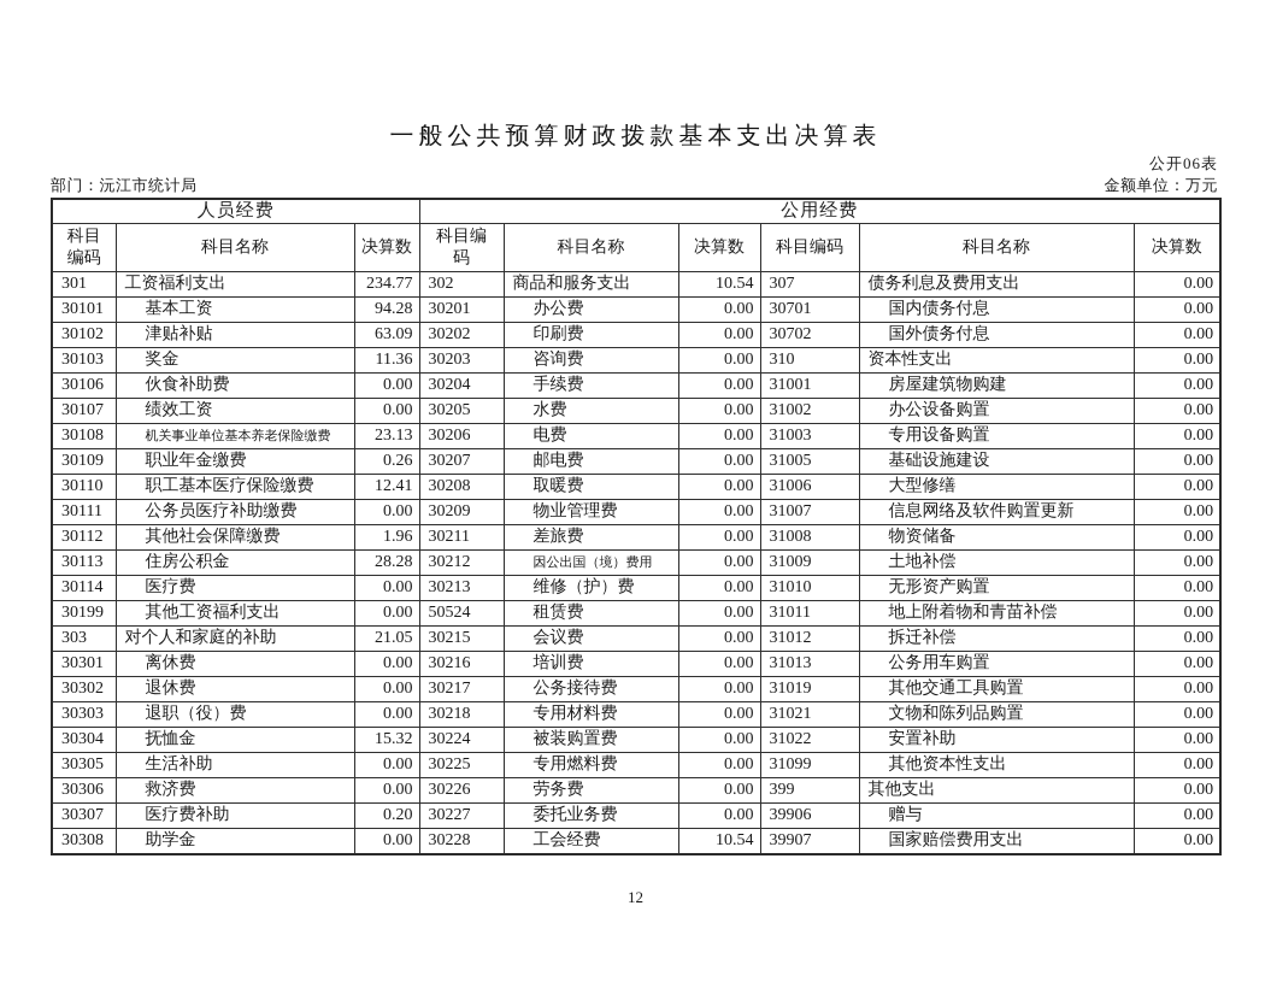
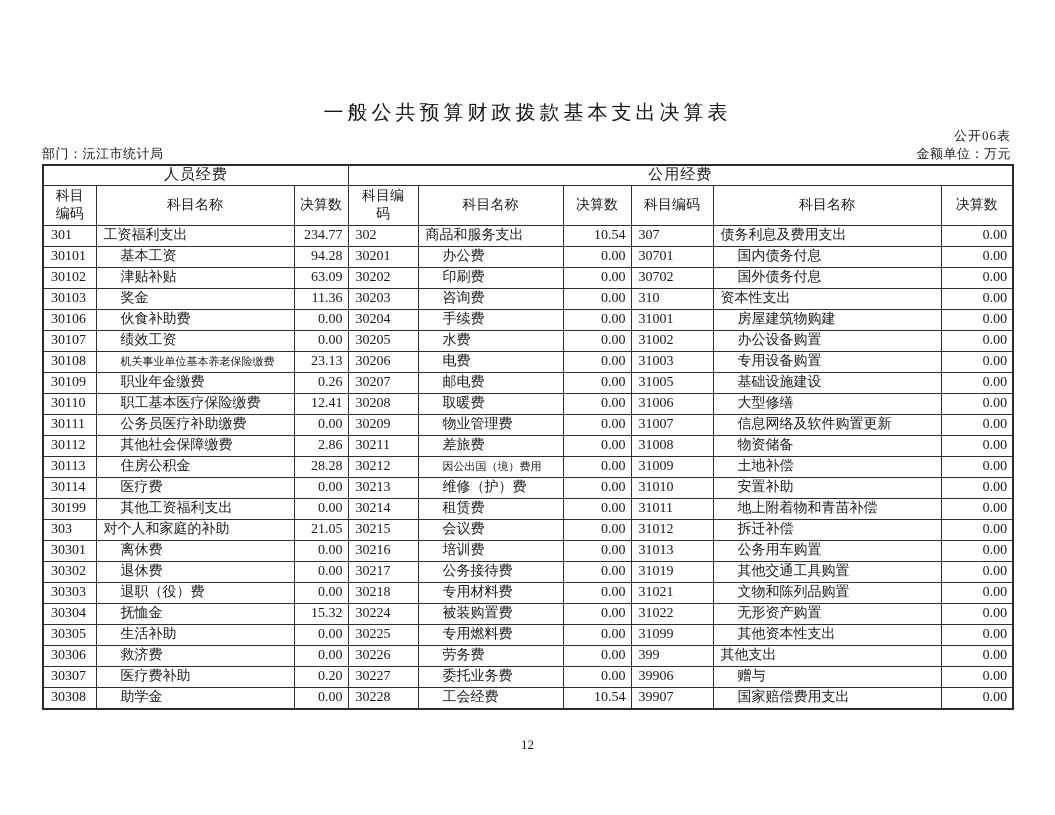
  一般公共预算财政拨款基本支出决算表
  公开06表
  部门：沅江市统计局
  金额单位：万元
  人员经费	公用经费
  科目 编码	科目名称	决算数	科目编 码	科目名称	决算数	科目编码	科目名称	决算数
  301	工资福利支出	234.77	302	商品和服务支出	10.54	307	债务利息及费用支出	0.00
  30101	基本工资	94.28	30201	办公费	0.00	30701	国内债务付息	0.00
  30102	津贴补贴	63.09	30202	印刷费	0.00	30702	国外债务付息	0.00
  30103	奖金	11.36	30203	咨询费	0.00	310	资本性支出	0.00
  30106	伙食补助费	0.00	30204	手续费	0.00	31001	房屋建筑物购建	0.00
  30107	绩效工资	0.00	30205	水费	0.00	31002	办公设备购置	0.00
  30108	机关事业单位基本养老保险缴费	23.13	30206	电费	0.00	31003	专用设备购置	0.00
  30109	职业年金缴费	0.26	30207	邮电费	0.00	31005	基础设施建设	0.00
  30110	职工基本医疗保险缴费	12.41	30208	取暖费	0.00	31006	大型修缮	0.00
  30111	公务员医疗补助缴费	0.00	30209	物业管理费	0.00	31007	信息网络及软件购置更新	0.00
- 30112	其他社会保障缴费	1.96	30211	差旅费	0.00	31008	物资储备	0.00
+ 30112	其他社会保障缴费	2.86	30211	差旅费	0.00	31008	物资储备	0.00
  30113	住房公积金	28.28	30212	因公出国（境）费用	0.00	31009	土地补偿	0.00
- 30114	医疗费	0.00	30213	维修（护）费	0.00	31010	无形资产购置	0.00
+ 30114	医疗费	0.00	30213	维修（护）费	0.00	31010	安置补助	0.00
- 30199	其他工资福利支出	0.00	50524	租赁费	0.00	31011	地上附着物和青苗补偿	0.00
+ 30199	其他工资福利支出	0.00	30214	租赁费	0.00	31011	地上附着物和青苗补偿	0.00
  303	对个人和家庭的补助	21.05	30215	会议费	0.00	31012	拆迁补偿	0.00
  30301	离休费	0.00	30216	培训费	0.00	31013	公务用车购置	0.00
  30302	退休费	0.00	30217	公务接待费	0.00	31019	其他交通工具购置	0.00
  30303	退职（役）费	0.00	30218	专用材料费	0.00	31021	文物和陈列品购置	0.00
- 30304	抚恤金	15.32	30224	被装购置费	0.00	31022	安置补助	0.00
+ 30304	抚恤金	15.32	30224	被装购置费	0.00	31022	无形资产购置	0.00
  30305	生活补助	0.00	30225	专用燃料费	0.00	31099	其他资本性支出	0.00
  30306	救济费	0.00	30226	劳务费	0.00	399	其他支出	0.00
  30307	医疗费补助	0.20	30227	委托业务费	0.00	39906	赠与	0.00
  30308	助学金	0.00	30228	工会经费	10.54	39907	国家赔偿费用支出	0.00
  12
